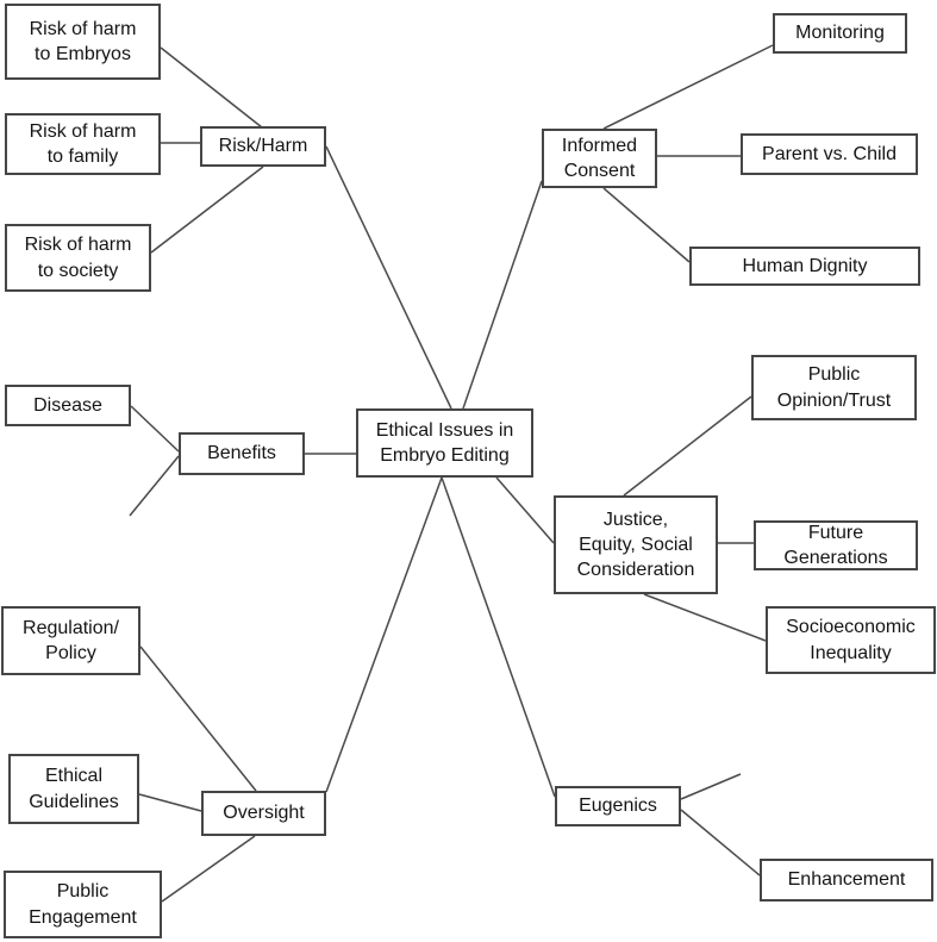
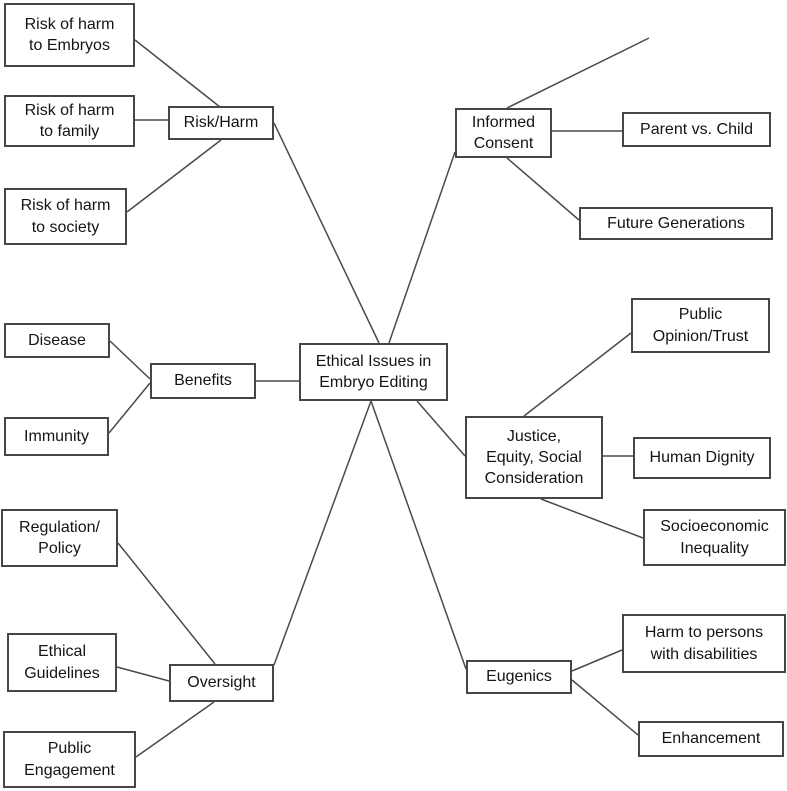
  Risk of harm
  to Embryos
  Risk of harm
  to family
  Risk/Harm
  Risk of harm
  to society
- Monitoring
  Informed
  Consent
  Parent vs. Child
- Human Dignity
+ Future Generations
  Disease
  Benefits
+ Immunity
  Ethical Issues in
  Embryo Editing
  Public
  Opinion/Trust
  Justice,
  Equity, Social
  Consideration
- Future Generations
+ Human Dignity
  Socioeconomic
  Inequality
  Regulation/
  Policy
  Ethical
  Guidelines
  Oversight
  Public
  Engagement
  Eugenics
+ Harm to persons
+ with disabilities
  Enhancement
